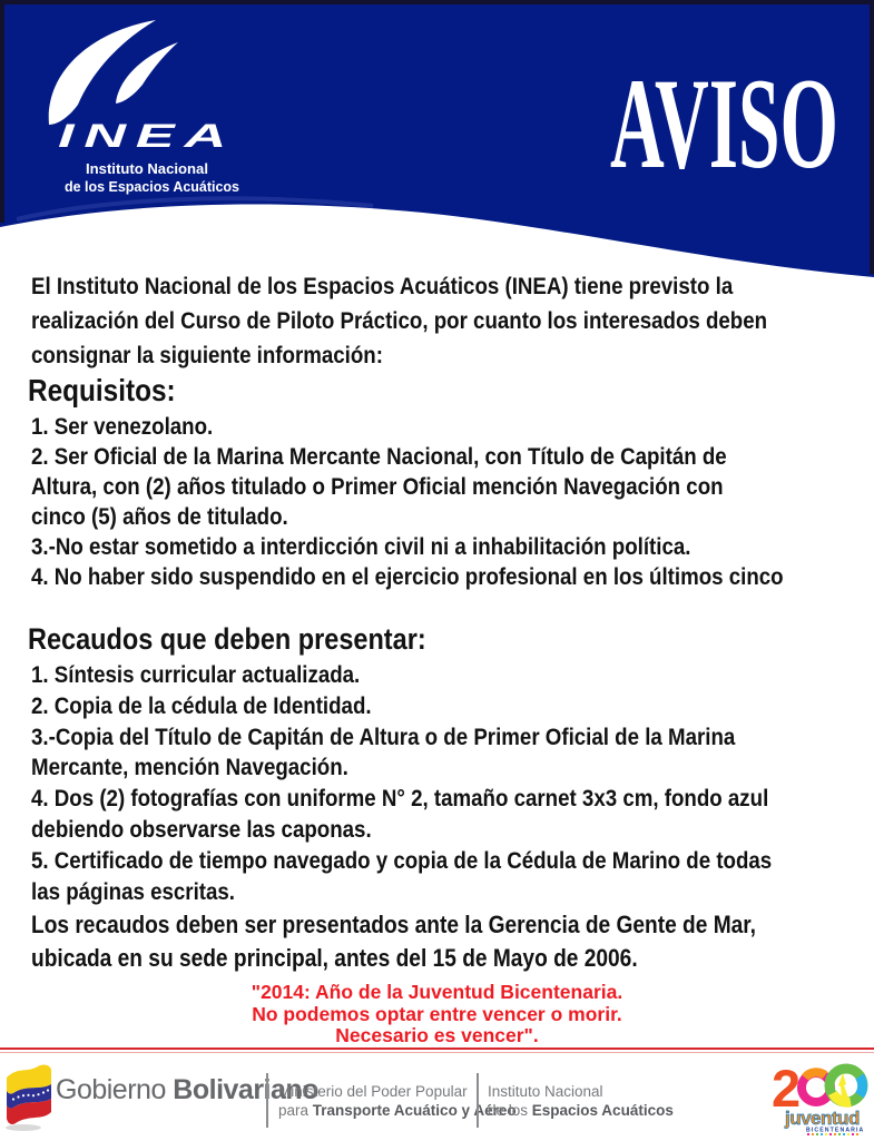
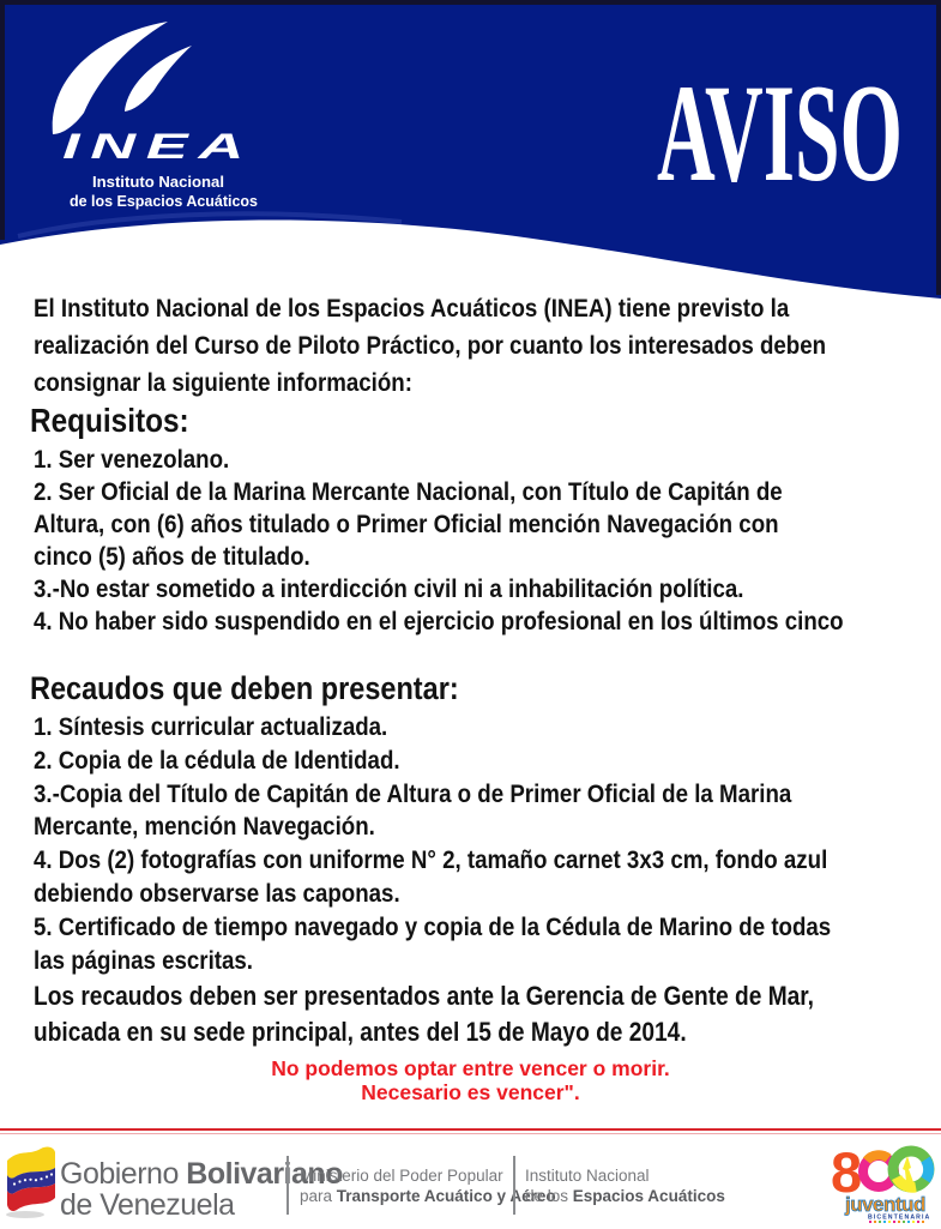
  INEA
  Instituto Nacional
  de los Espacios Acuáticos
  AVISO
  El Instituto Nacional de los Espacios Acuáticos (INEA) tiene previsto la
  realización del Curso de Piloto Práctico, por cuanto los interesados deben
  consignar la siguiente información:
  Requisitos:
  1. Ser venezolano.
  2. Ser Oficial de la Marina Mercante Nacional, con Título de Capitán de
- Altura, con (2) años titulado o Primer Oficial mención Navegación con
+ Altura, con (6) años titulado o Primer Oficial mención Navegación con
  cinco (5) años de titulado.
  3.-No estar sometido a interdicción civil ni a inhabilitación política.
  4. No haber sido suspendido en el ejercicio profesional en los últimos cinco
  Recaudos que deben presentar:
  1. Síntesis curricular actualizada.
  2. Copia de la cédula de Identidad.
  3.-Copia del Título de Capitán de Altura o de Primer Oficial de la Marina
  Mercante, mención Navegación.
  4. Dos (2) fotografías con uniforme N° 2, tamaño carnet 3x3 cm, fondo azul
  debiendo observarse las caponas.
  5. Certificado de tiempo navegado y copia de la Cédula de Marino de todas
  las páginas escritas.
  Los recaudos deben ser presentados ante la Gerencia de Gente de Mar,
- ubicada en su sede principal, antes del 15 de Mayo de 2006.
+ ubicada en su sede principal, antes del 15 de Mayo de 2014.
- "2014: Año de la Juventud Bicentenaria.
  No podemos optar entre vencer o morir.
  Necesario es vencer".
  Gobierno Bolivarano
+ de Venezuela
  Ministerio del Poder Popular
  para Transporte Acuático y Aéreo
  Instituto Nacional
  de los Espacios Acuáticos
- 2
+ 8
  juventud
